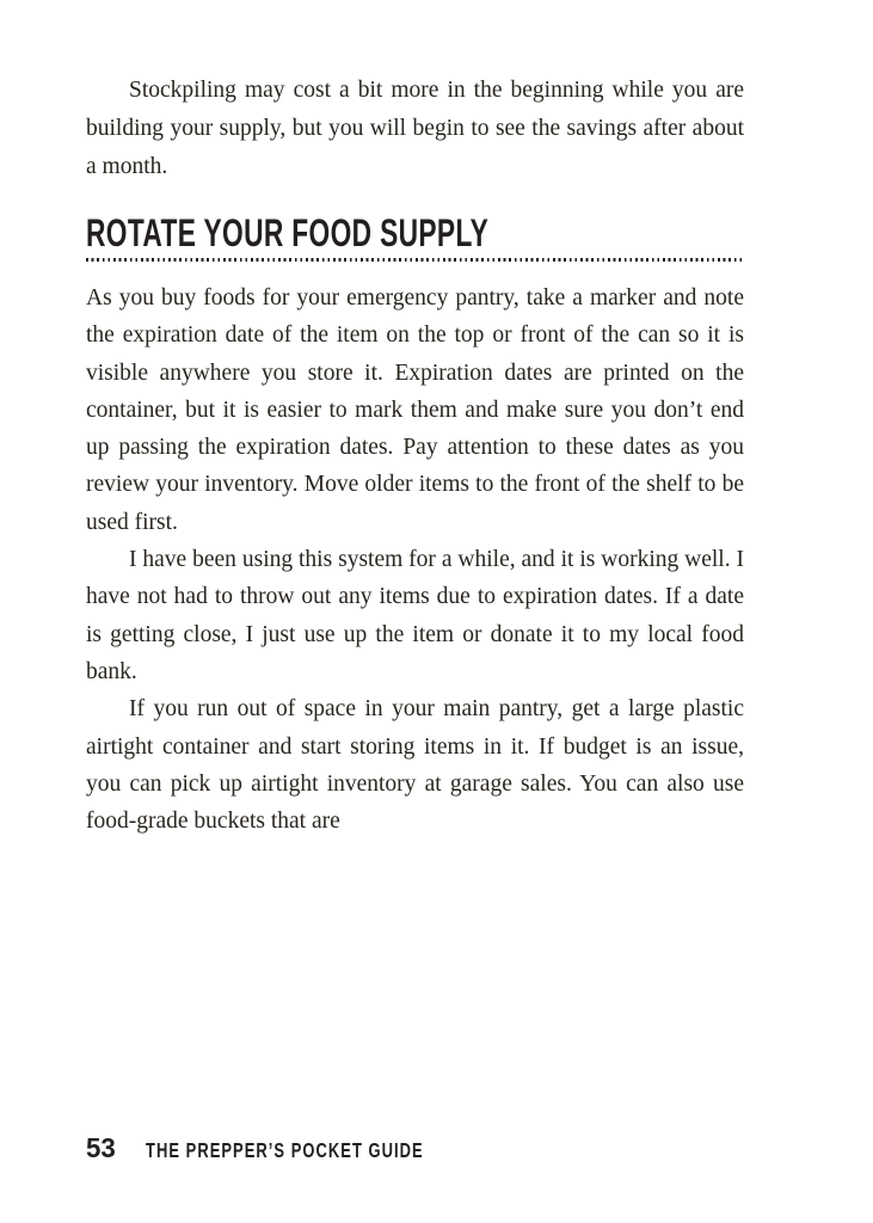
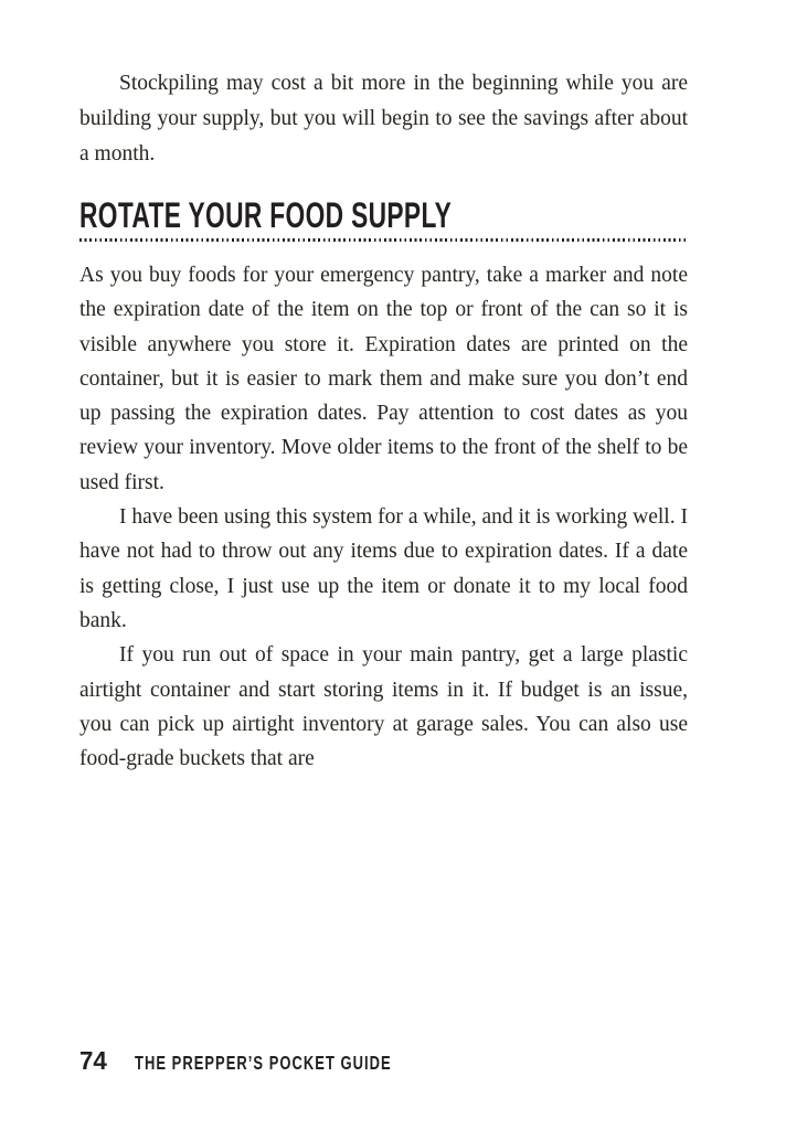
  Stockpiling may cost a bit more in the beginning while you are building your supply, but you will begin to see the savings after about a month.
  ROTATE YOUR FOOD SUPPLY
- As you buy foods for your emergency pantry, take a marker and note the expiration date of the item on the top or front of the can so it is visible anywhere you store it. Expiration dates are printed on the container, but it is easier to mark them and make sure you don’t end up passing the expiration dates. Pay attention to these dates as you review your inventory. Move older items to the front of the shelf to be used first.
+ As you buy foods for your emergency pantry, take a marker and note the expiration date of the item on the top or front of the can so it is visible anywhere you store it. Expiration dates are printed on the container, but it is easier to mark them and make sure you don’t end up passing the expiration dates. Pay attention to cost dates as you review your inventory. Move older items to the front of the shelf to be used first.
  I have been using this system for a while, and it is working well. I have not had to throw out any items due to expiration dates. If a date is getting close, I just use up the item or donate it to my local food bank.
  If you run out of space in your main pantry, get a large plastic airtight container and start storing items in it. If budget is an issue, you can pick up airtight inventory at garage sales. You can also use food-grade buckets that are
- 53
+ 74
  THE PREPPER’S POCKET GUIDE
